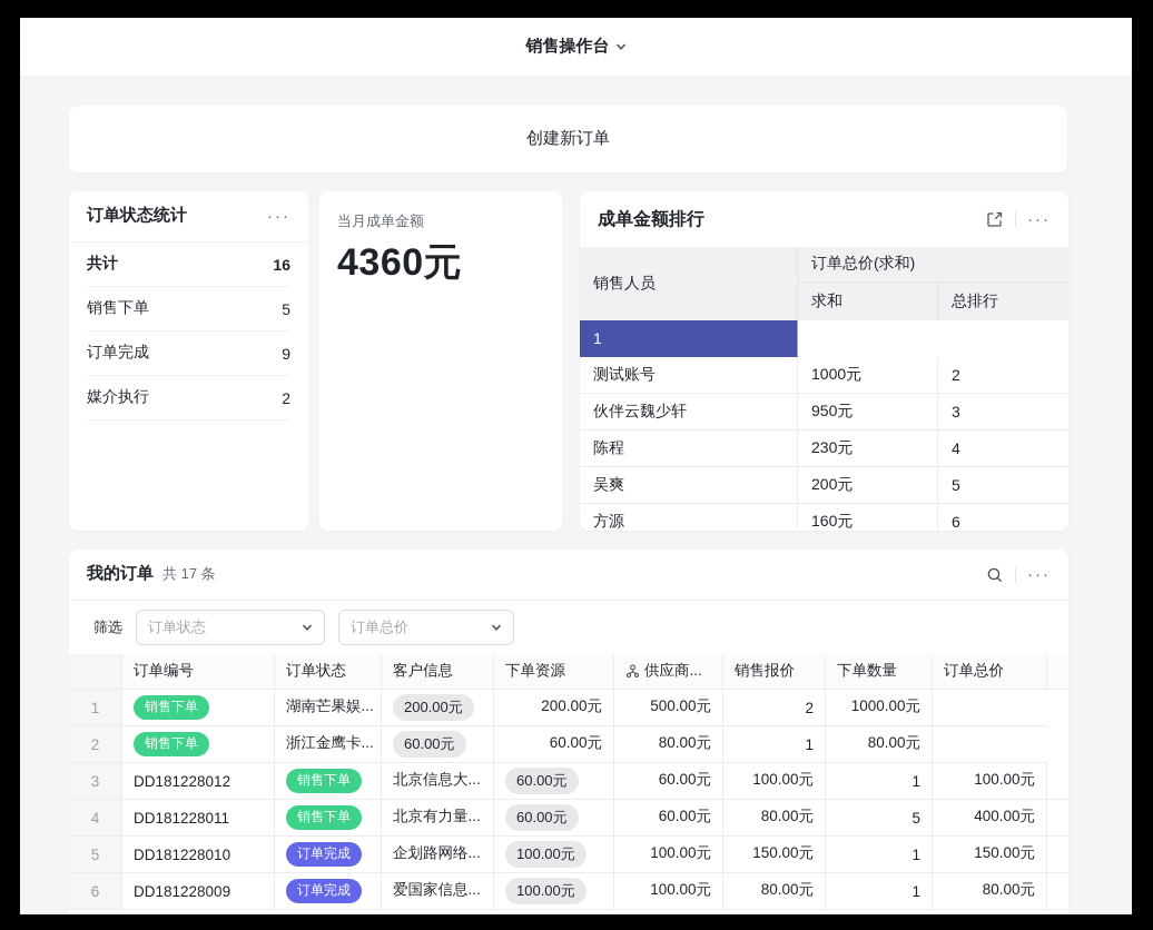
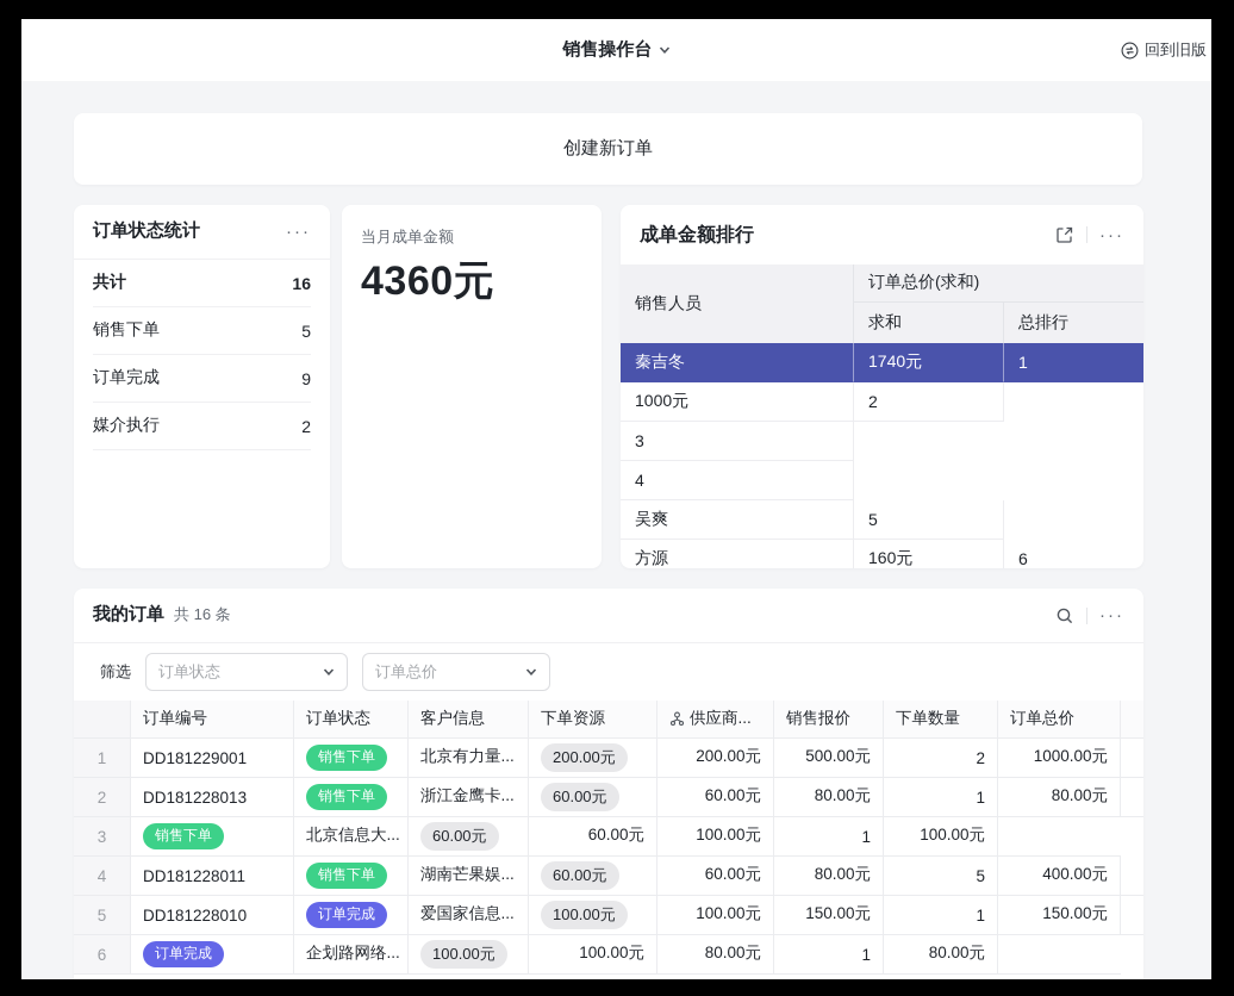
  销售操作台
+ 回到旧版
  创建新订单
  订单状态统计
  ···
  共计
  16
  销售下单
  5
  订单完成
  9
  媒介执行
  2
  当月成单金额
  4360元
  成单金额排行
  ···
  销售人员
  订单总价(求和)
  求和
  总排行
+ 秦吉冬
+ 1740元
  1
- 测试账号
  1000元
  2
- 伙伴云魏少轩
- 950元
  3
- 陈程
- 230元
  4
  吴爽
- 200元
  5
  方源
  160元
  6
  我的订单
- 共 17 条
+ 共 16 条
  ···
  筛选
  订单状态
  订单总价
  订单编号
  订单状态
  客户信息
  下单资源
  供应商...
  销售报价
  下单数量
  订单总价
  1
+ DD181229001
  销售下单
- 湖南芒果娱...
+ 北京有力量...
  200.00元
  200.00元
  500.00元
  2
  1000.00元
  2
+ DD181228013
  销售下单
  浙江金鹰卡...
  60.00元
  60.00元
  80.00元
  1
  80.00元
  3
- DD181228012
  销售下单
  北京信息大...
  60.00元
  60.00元
  100.00元
  1
  100.00元
  4
  DD181228011
  销售下单
- 北京有力量...
+ 湖南芒果娱...
  60.00元
  60.00元
  80.00元
  5
  400.00元
  5
  DD181228010
  订单完成
- 企划路网络...
+ 爱国家信息...
  100.00元
  100.00元
  150.00元
  1
  150.00元
  6
- DD181228009
  订单完成
- 爱国家信息...
+ 企划路网络...
  100.00元
  100.00元
  80.00元
  1
  80.00元
